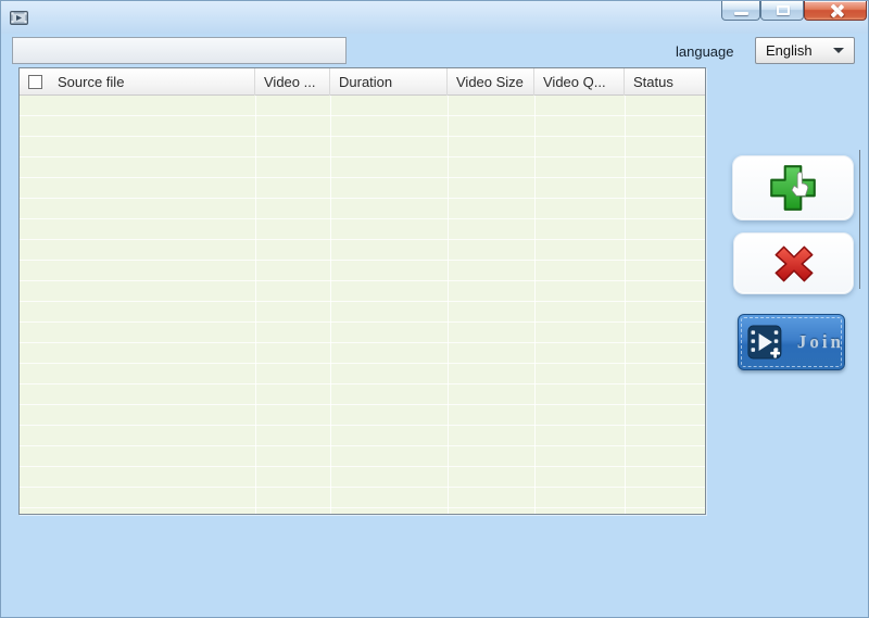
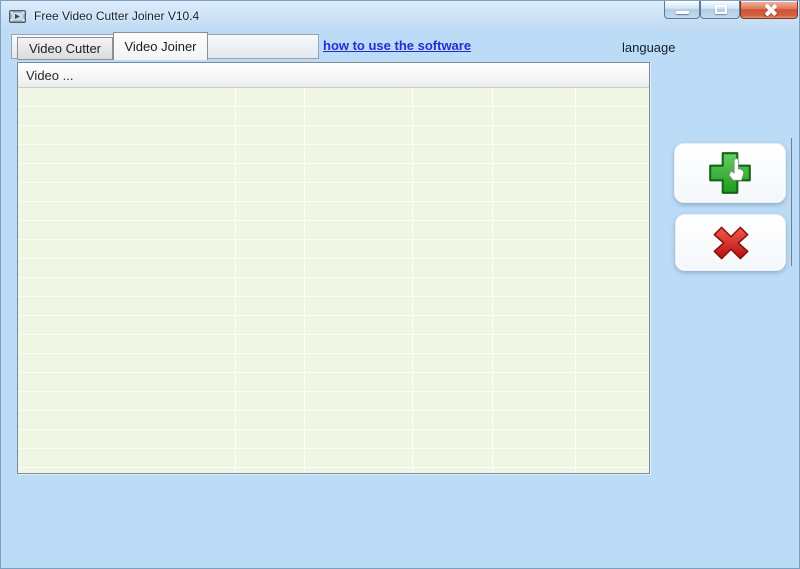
+ Free Video Cutter Joiner V10.4
+ Video Cutter
+ Video Joiner
+ how to use the software
  language
- English
- Source file
  Video ...
- Duration
- Video Size
- Video Q...
- Status
- Join
